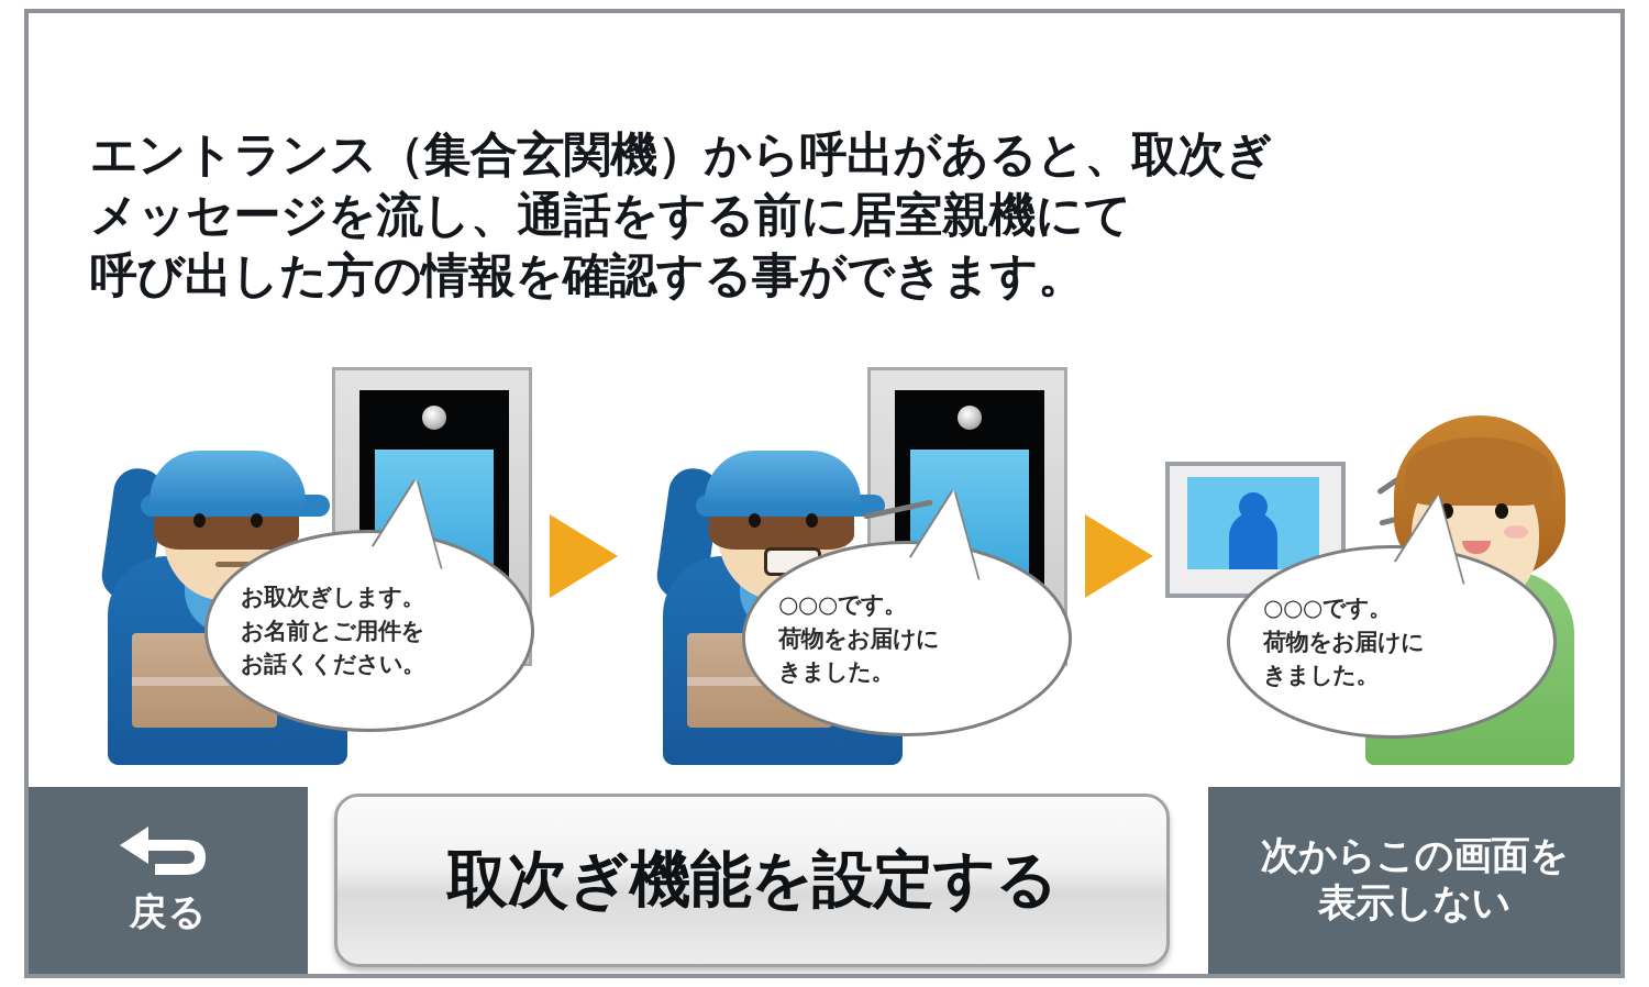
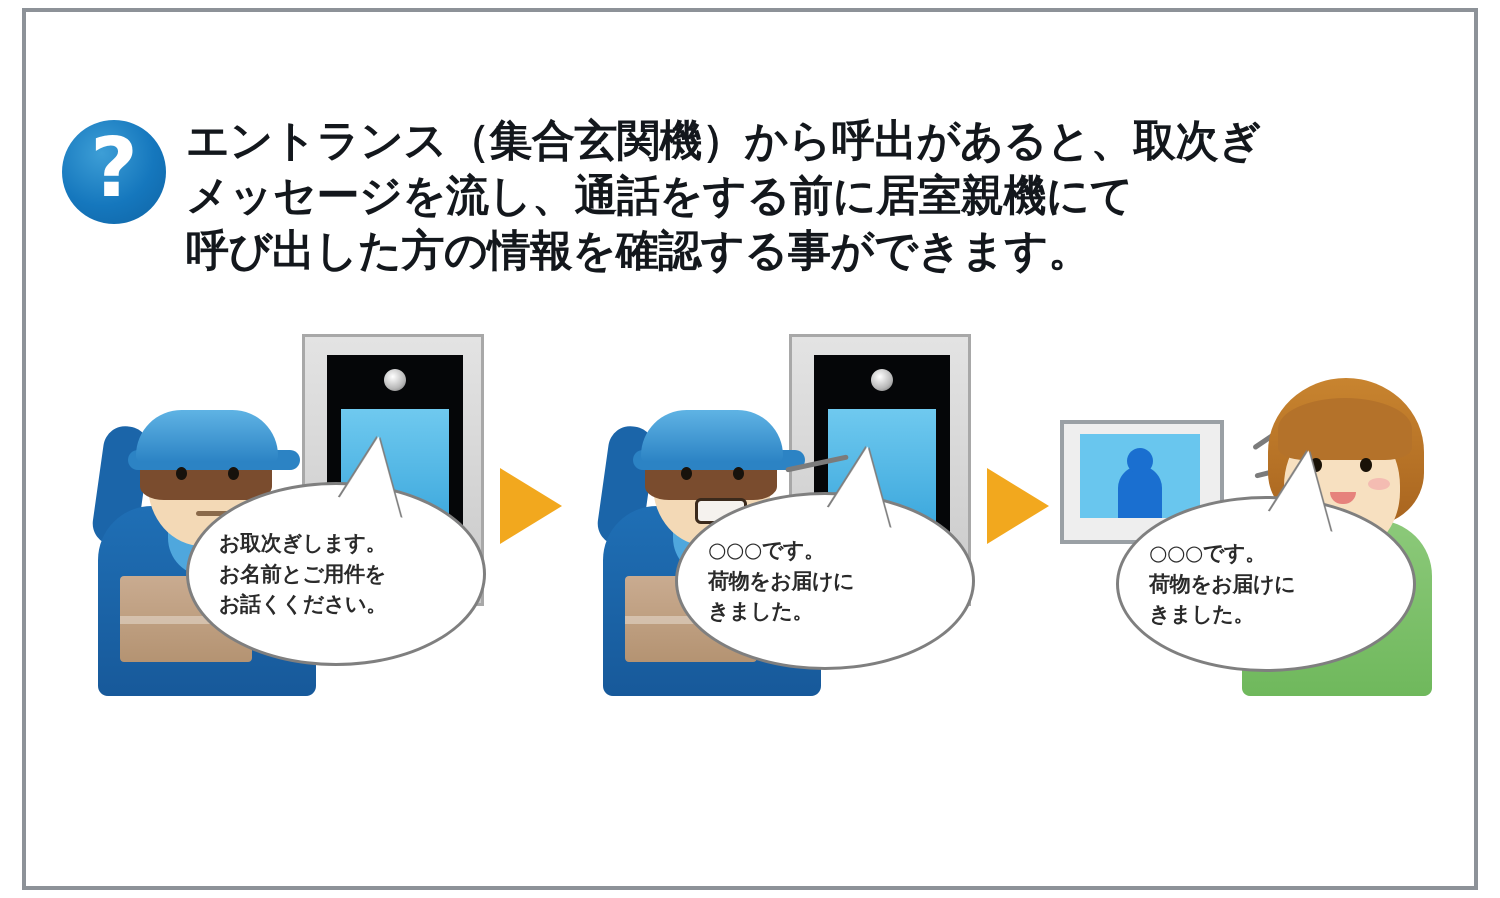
+ ?
  エントランス（集合玄関機）から呼出があると、取次ぎ
  メッセージを流し、通話をする前に居室親機にて
  呼び出した方の情報を確認する事ができます。
  お取次ぎします。
  お名前とご用件を
  お話くください。
  ○○○です。
  荷物をお届けに
  きました。
  ○○○です。
  荷物をお届けに
  きました。
- 戻る
- 取次ぎ機能を設定する
- 次からこの画面を
- 表示しない
